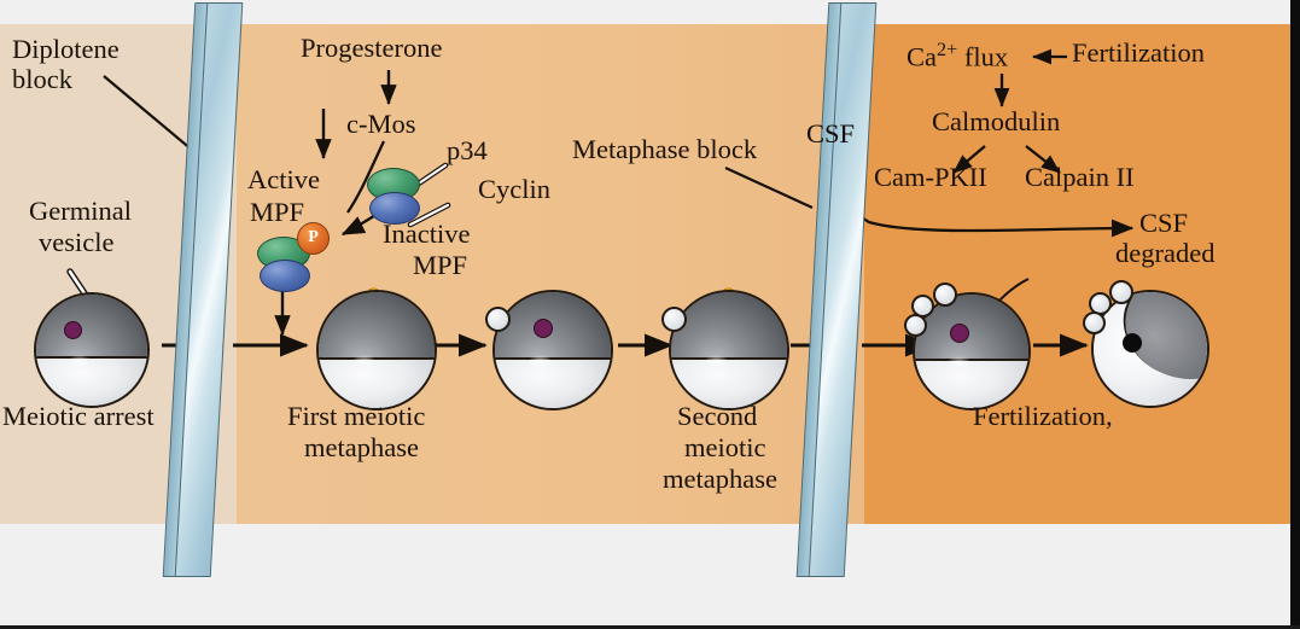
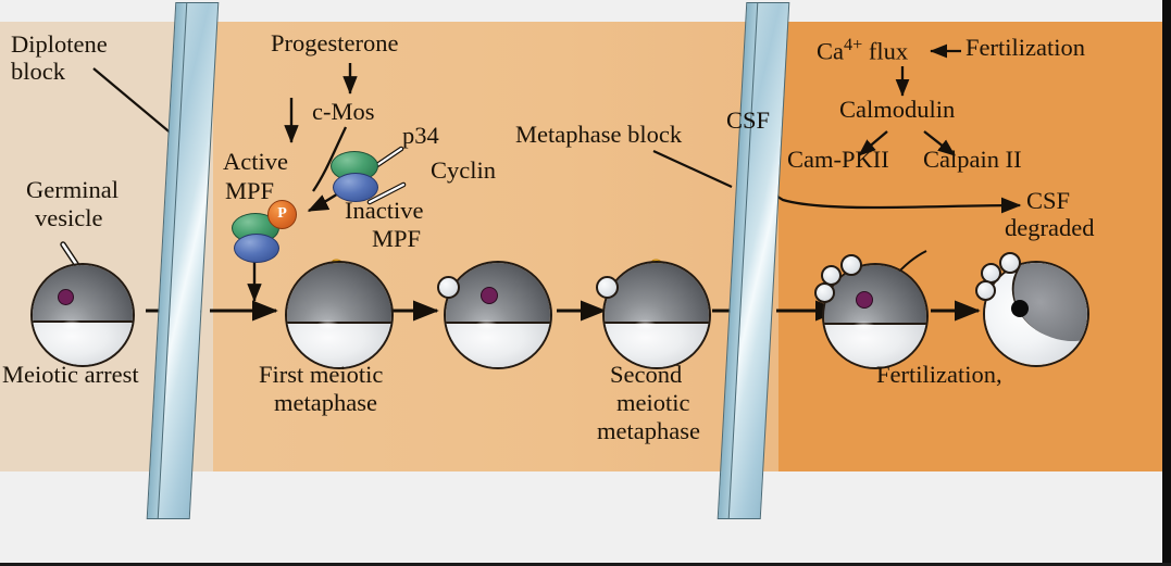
  P
  Diplotene
  block
  Germinal
  vesicle
  Meiotic arrest
  Progesterone
  c-Mos
  Active
  MPF
  Inactive
  MPF
  p34
  Cyclin
  First meiotic
  metaphase
  Second
  meiotic
  metaphase
  Metaphase block
  CSF
- Ca2+ flux
+ Ca4+ flux
  Fertilization
  Calmodulin
  Cam-PKII
  Calpain II
  CSF
  degraded
  Fertilization,
